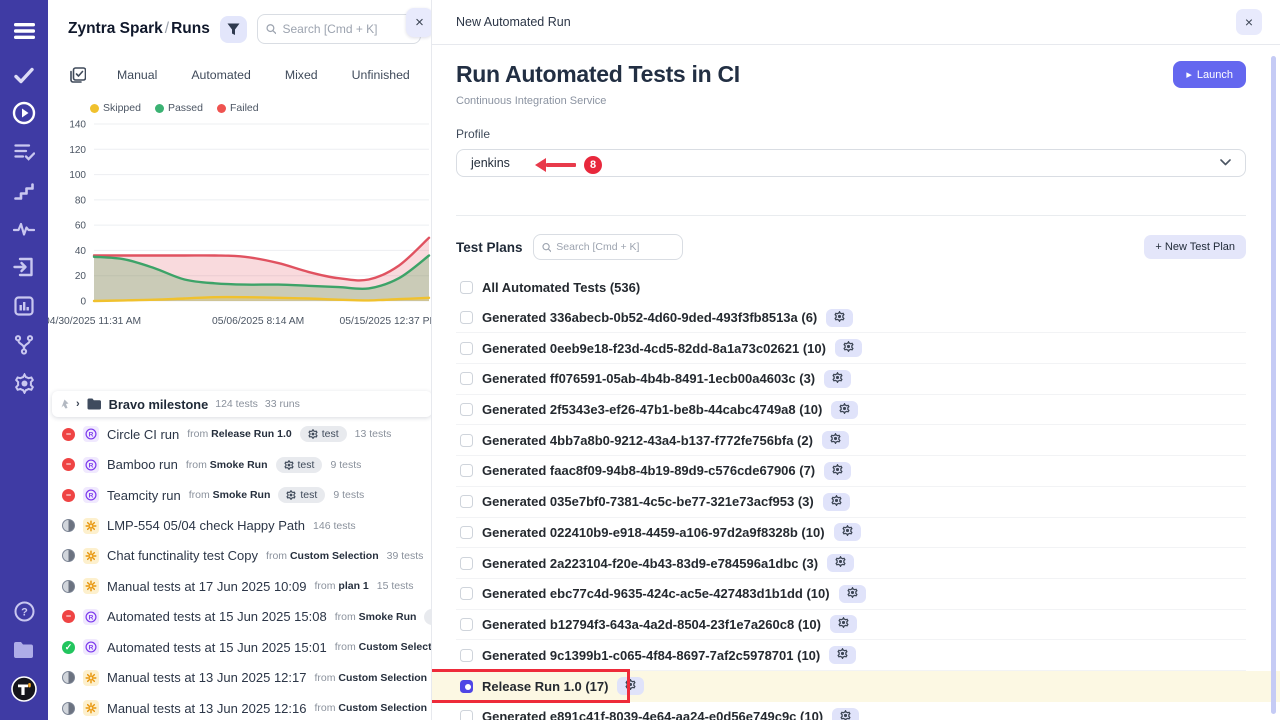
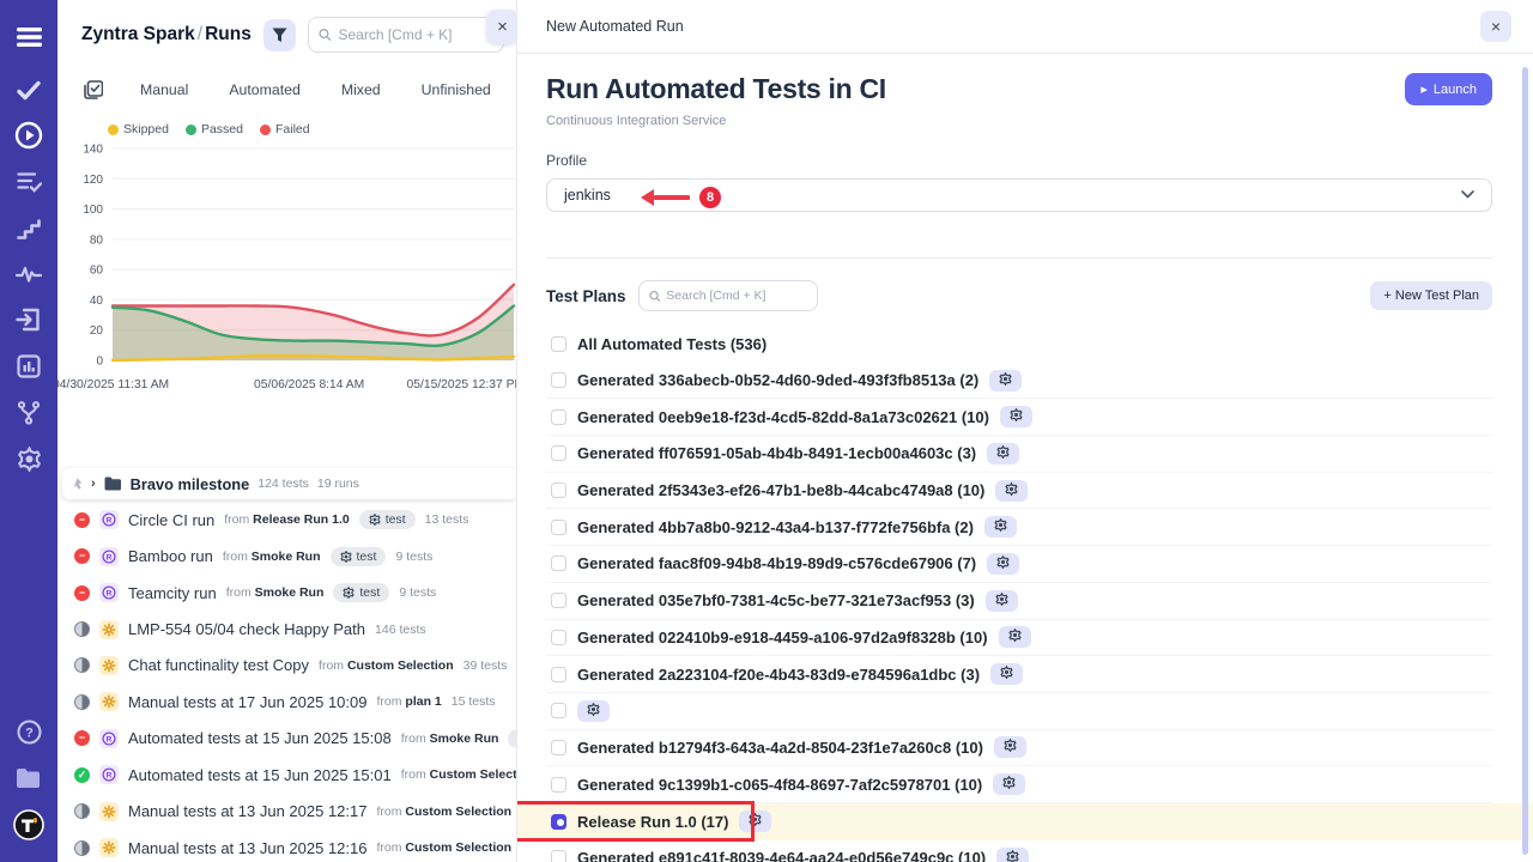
  ?
  Zyntra Spark/Runs
  Search [Cmd + K]
  ×
  Manual
  Automated
  Mixed
  Unfinished
  Skipped
  Passed
  Failed
  0
  20
  40
  60
  80
  100
  120
  140
  4/30/2025 11:31 AM
  05/06/2025 8:14 AM
  05/15/2025 12:37 P
  ›
  Bravo milestone
  124 tests
- 33 runs
+ 19 runs
  −
  Circle CI run
  from Release Run 1.0
  test
  13 tests
  −
  Bamboo run
  from Smoke Run
  test
  9 tests
  −
  Teamcity run
  from Smoke Run
  test
  9 tests
  LMP-554 05/04 check Happy Path
  146 tests
  Chat functinality test Copy
  from Custom Selection
  39 tests
  Manual tests at 17 Jun 2025 10:09
  from plan 1
  15 tests
  −
  Automated tests at 15 Jun 2025 15:08
  from Smoke Run
  ✓
  Automated tests at 15 Jun 2025 15:01
  from Custom Select
  Manual tests at 13 Jun 2025 12:17
  from Custom Selection
  Manual tests at 13 Jun 2025 12:16
  from Custom Selection
  New Automated Run
  ×
  Run Automated Tests in CI
  Continuous Integration Service
  ▸
  Launch
  Profile
  jenkins
  8
  Test Plans
  Search [Cmd + K]
  + New Test Plan
  All Automated Tests (536)
- Generated 336abecb-0b52-4d60-9ded-493f3fb8513a (6)
+ Generated 336abecb-0b52-4d60-9ded-493f3fb8513a (2)
  Generated 0eeb9e18-f23d-4cd5-82dd-8a1a73c02621 (10)
  Generated ff076591-05ab-4b4b-8491-1ecb00a4603c (3)
  Generated 2f5343e3-ef26-47b1-be8b-44cabc4749a8 (10)
  Generated 4bb7a8b0-9212-43a4-b137-f772fe756bfa (2)
  Generated faac8f09-94b8-4b19-89d9-c576cde67906 (7)
  Generated 035e7bf0-7381-4c5c-be77-321e73acf953 (3)
  Generated 022410b9-e918-4459-a106-97d2a9f8328b (10)
  Generated 2a223104-f20e-4b43-83d9-e784596a1dbc (3)
- Generated ebc77c4d-9635-424c-ac5e-427483d1b1dd (10)
  Generated b12794f3-643a-4a2d-8504-23f1e7a260c8 (10)
  Generated 9c1399b1-c065-4f84-8697-7af2c5978701 (10)
  Release Run 1.0 (17)
  Generated e891c41f-8039-4e64-aa24-e0d56e749c9c (10)
